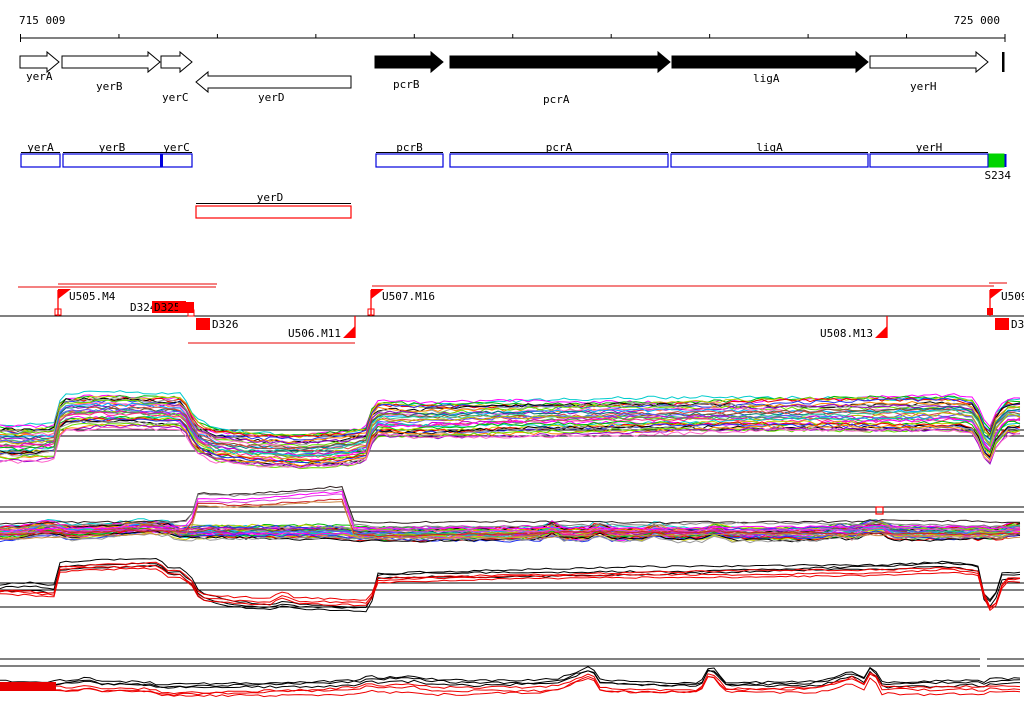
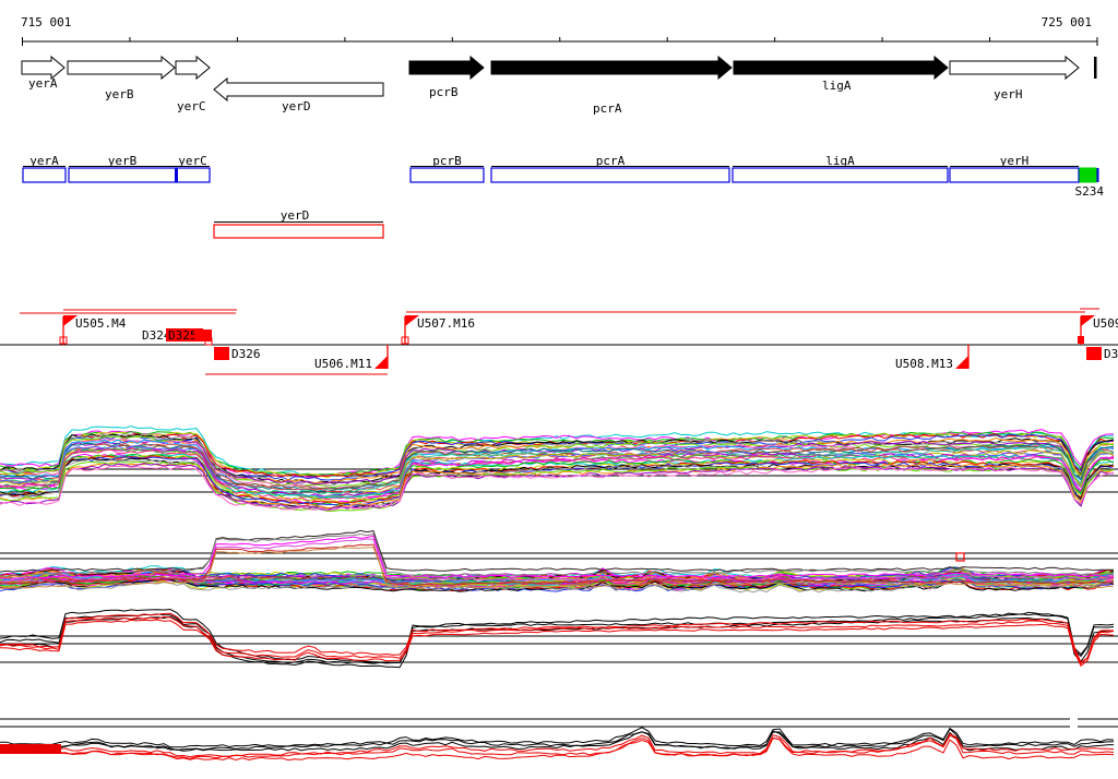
- 715 009
+ 715 001
- 725 000
+ 725 001
  yerA
  yerB
  yerC
  yerD
  pcrB
  pcrA
  ligA
  yerH
  yerA
  yerB
  yerC
  pcrB
  pcrA
  ligA
  yerH
  S234
  yerD
  U505.M4
  U507.M16
  U50
  U506.M11
  U508.M13
  D32
  D325
  D326
